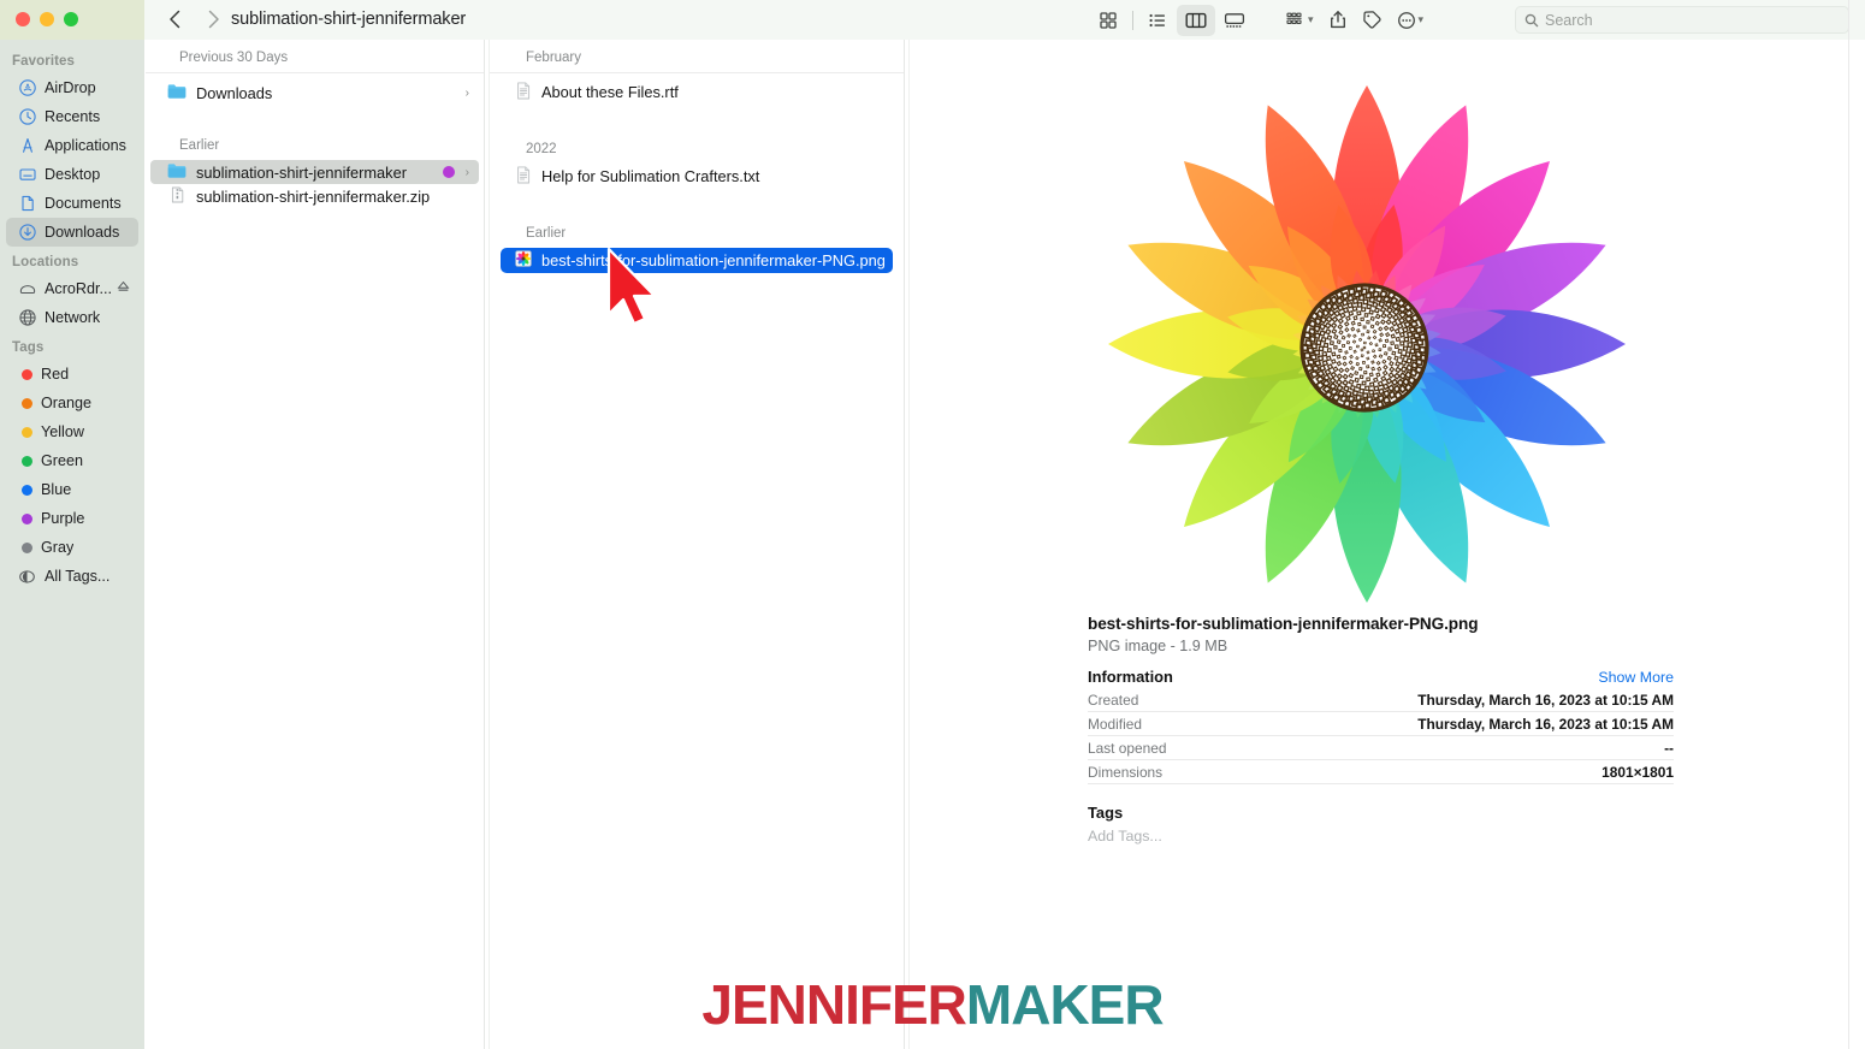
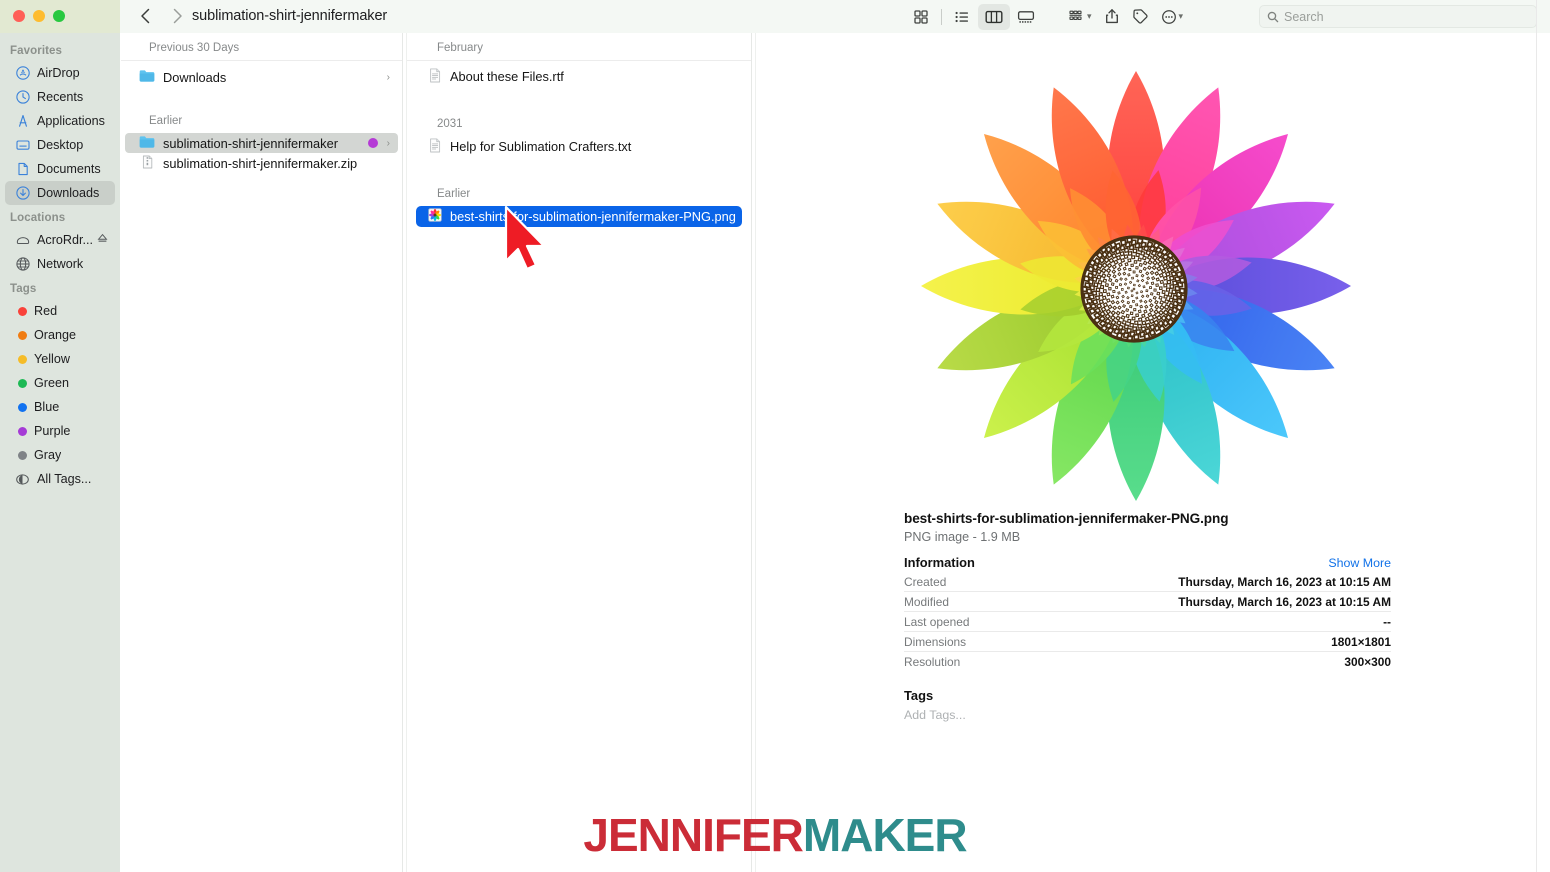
  sublimation-shirt-jennifermaker
  ▾
  ▾
  Search
  Favorites
  AirDrop
  Recents
  Applications
  Desktop
  Documents
  Downloads
  Locations
  AcroRdr...
  Network
  Tags
  Red
  Orange
  Yellow
  Green
  Blue
  Purple
  Gray
  All Tags...
  Previous 30 Days
  Downloads
  ›
  Earlier
  sublimation-shirt-jennifermaker
  ›
  sublimation-shirt-jennifermaker.zip
  February
  About these Files.rtf
- 2022
+ 2031
  Help for Sublimation Crafters.txt
  Earlier
  best-shirtor-sublimation-jennifermaker-PNG.png
  best-shirts-for-sublimation-jennifermaker-PNG.png
  PNG image - 1.9 MB
  Information
  Show More
  Created
  Thursday, March 16, 2023 at 10:15 AM
  Modified
  Thursday, March 16, 2023 at 10:15 AM
  Last opened
  --
  Dimensions
  1801×1801
+ Resolution
+ 300×300
  Tags
  Add Tags...
  JENNIFER
  MAKER
